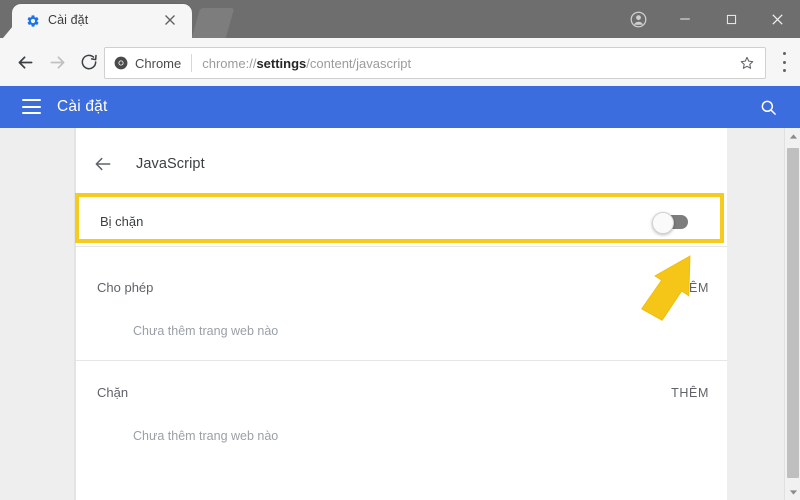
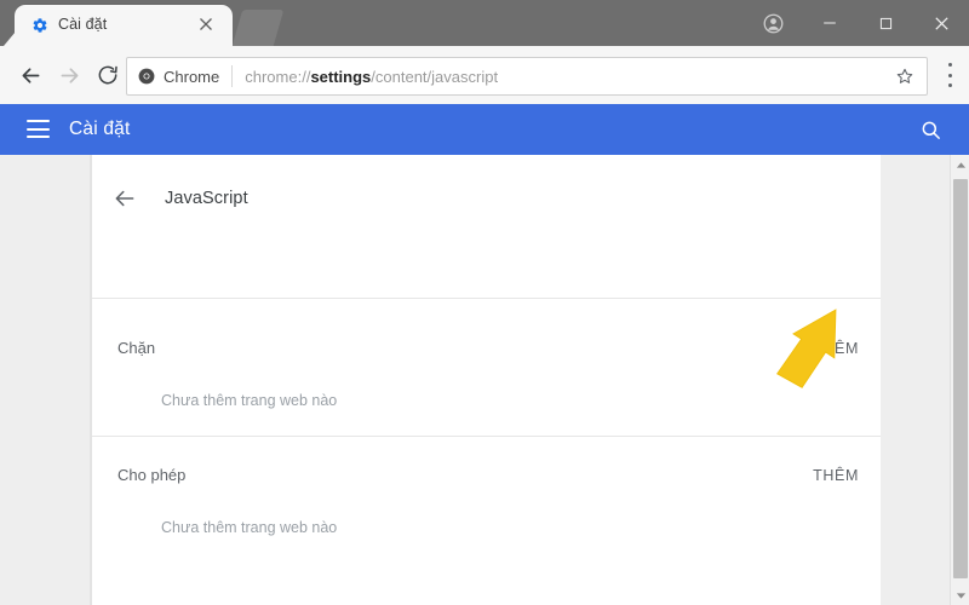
  Cài đặt
  Chrome
  chrome://settings/content/javascript
  Cài đặt
  JavaScript
- Bị chặn
- Cho phép
+ Chặn
  Chưa thêm trang web nào
- Chặn
+ Cho phép
  THÊM
  Chưa thêm trang web nào
